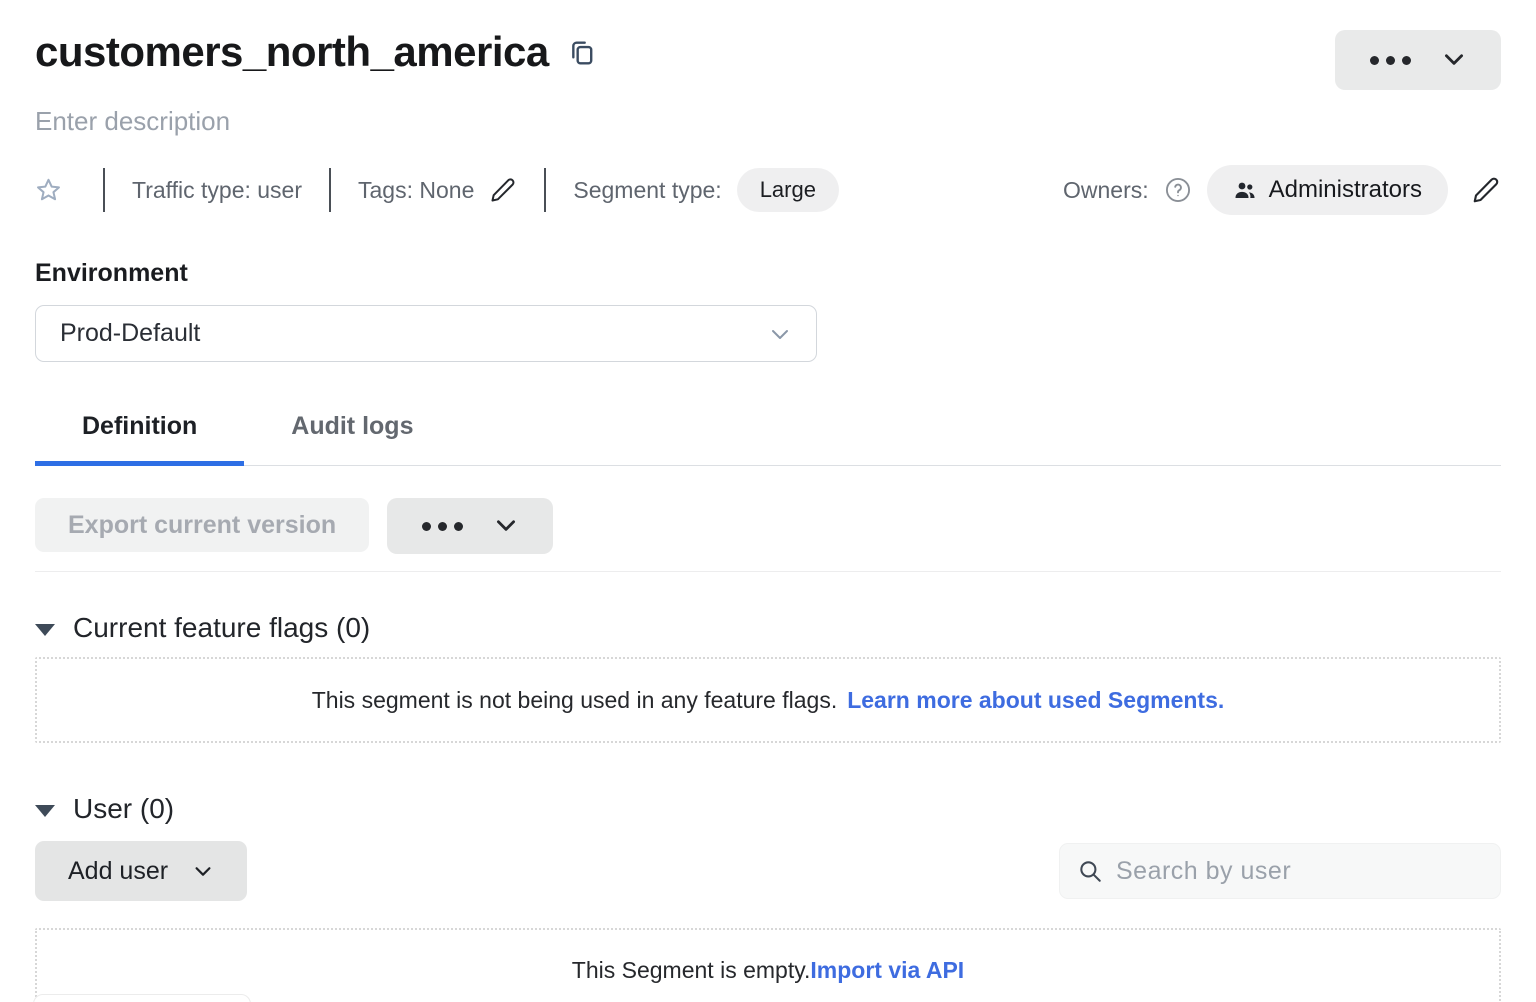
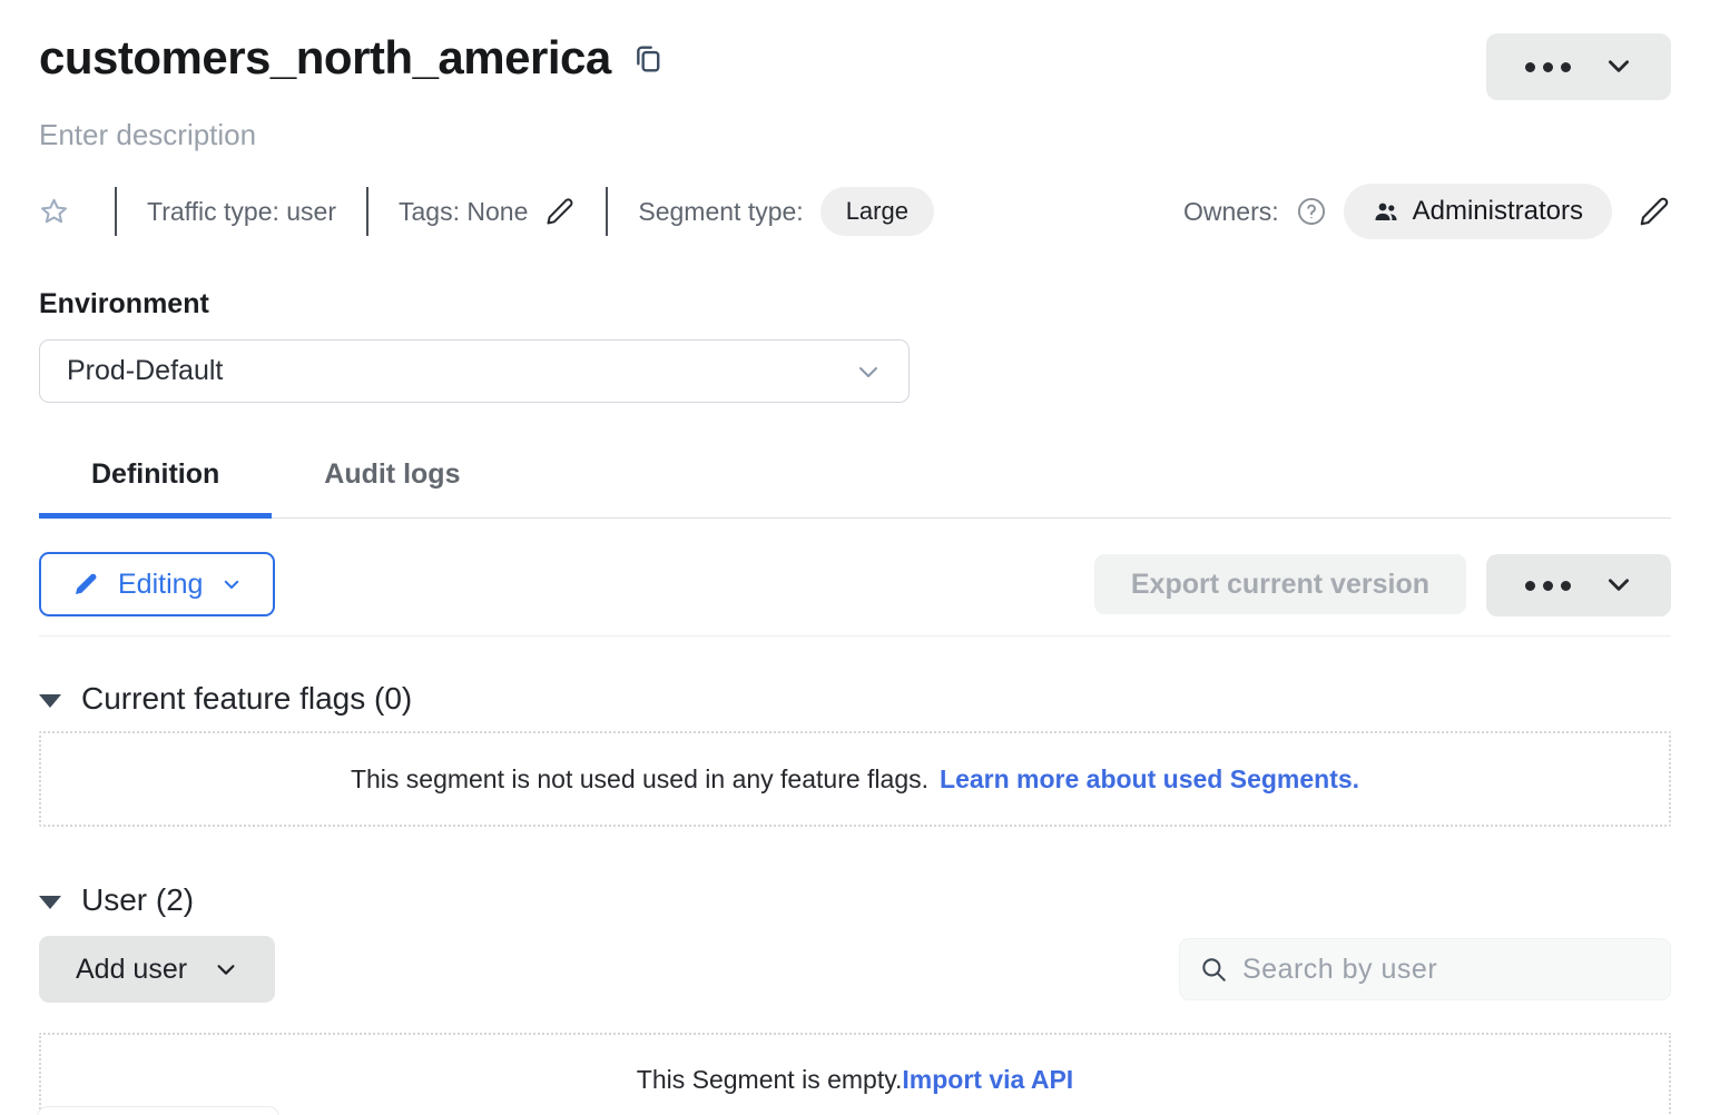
  customers_north_america
  Enter description
  Traffic type: user
  Tags: None
  Segment type:
  Large
  Owners:
  Administrators
  Environment
  Prod-Default
  Definition
  Audit logs
+ Editing
  Export current version
  Current feature flags (0)
- This segment is not being used in any feature flags.
+ This segment is not used used in any feature flags.
  Learn more about used Segments.
- User (0)
+ User (2)
  Add user
  Search by user
  This Segment is empty.
  Import via API
